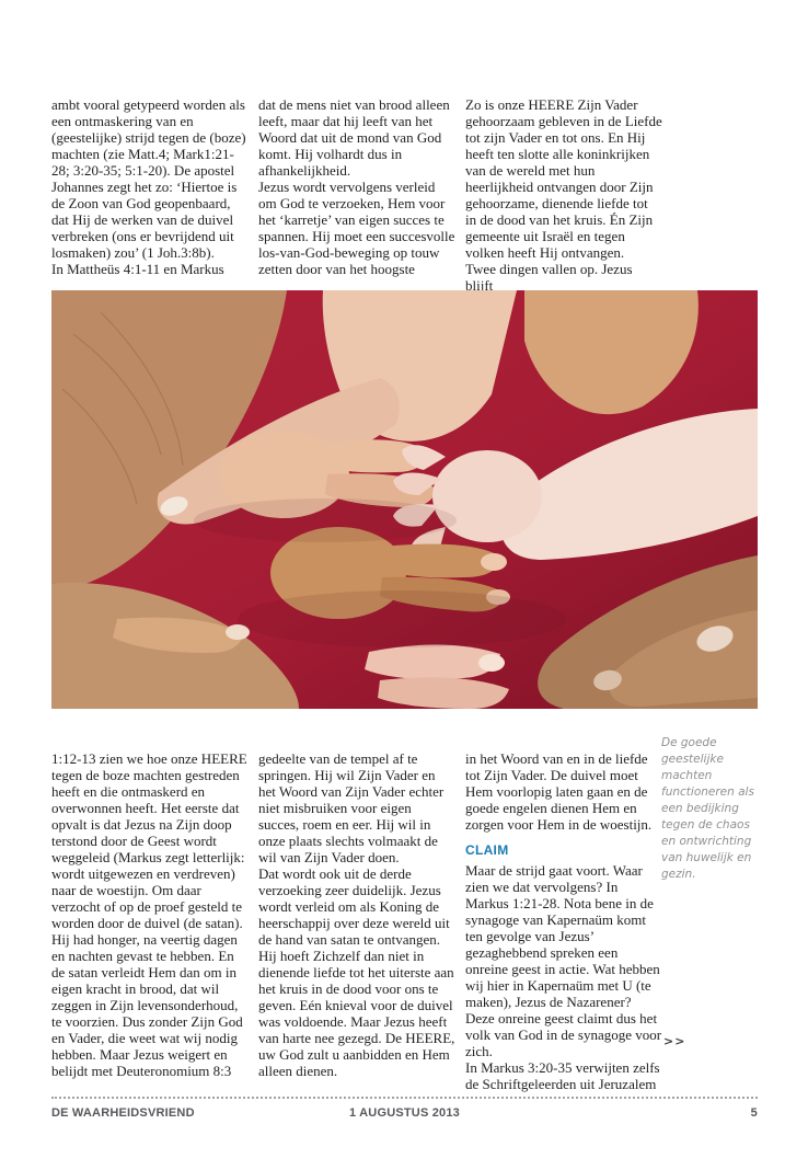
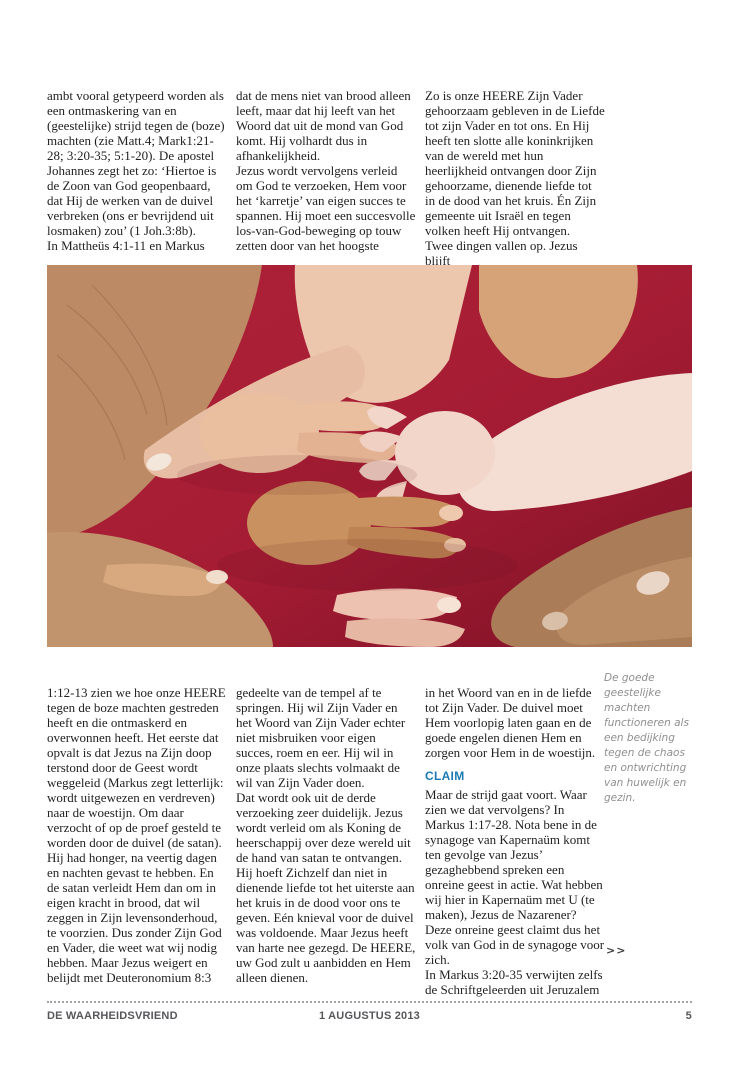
  ambt vooral getypeerd worden als een ontmaskering van en (geestelijke) strijd tegen de (boze) machten (zie Matt.4; Mark1:21-28; 3:20-35; 5:1-20). De apostel Johannes zegt het zo: ‘Hiertoe is de Zoon van God geopenbaard, dat Hij de werken van de duivel verbreken (ons er bevrijdend uit losmaken) zou’ (1 Joh.3:8b).
  In Mattheüs 4:1-11 en Markus
  dat de mens niet van brood alleen leeft, maar dat hij leeft van het Woord dat uit de mond van God komt. Hij volhardt dus in afhankelijkheid.
  Jezus wordt vervolgens verleid om God te verzoeken, Hem voor het ‘karretje’ van eigen succes te spannen. Hij moet een succesvolle los-van-God-beweging op touw zetten door van het hoogste
  Zo is onze HEERE Zijn Vader gehoorzaam gebleven in de Liefde tot zijn Vader en tot ons. En Hij heeft ten slotte alle koninkrijken van de wereld met hun heerlijkheid ontvangen door Zijn gehoorzame, dienende liefde tot in de dood van het kruis. Én Zijn gemeente uit Israël en tegen volken heeft Hij ontvangen.
  Twee dingen vallen op. Jezus blijft
  1:12-13 zien we hoe onze HEERE tegen de boze machten gestreden heeft en die ontmaskerd en overwonnen heeft. Het eerste dat opvalt is dat Jezus na Zijn doop terstond door de Geest wordt weggeleid (Markus zegt letterlijk: wordt uitgewezen en verdreven) naar de woestijn. Om daar verzocht of op de proef gesteld te worden door de duivel (de satan). Hij had honger, na veertig dagen en nachten gevast te hebben. En de satan verleidt Hem dan om in eigen kracht in brood, dat wil zeggen in Zijn levensonderhoud, te voorzien. Dus zonder Zijn God en Vader, die weet wat wij nodig hebben. Maar Jezus weigert en belijdt met Deuteronomium 8:3
  gedeelte van de tempel af te springen. Hij wil Zijn Vader en het Woord van Zijn Vader echter niet misbruiken voor eigen succes, roem en eer. Hij wil in onze plaats slechts volmaakt de wil van Zijn Vader doen.
  Dat wordt ook uit de derde verzoeking zeer duidelijk. Jezus wordt verleid om als Koning de heerschappij over deze wereld uit de hand van satan te ontvangen. Hij hoeft Zichzelf dan niet in dienende liefde tot het uiterste aan het kruis in de dood voor ons te geven. Eén knieval voor de duivel was voldoende. Maar Jezus heeft van harte nee gezegd. De HEERE, uw God zult u aanbidden en Hem alleen dienen.
  in het Woord van en in de liefde tot Zijn Vader. De duivel moet Hem voorlopig laten gaan en de goede engelen dienen Hem en zorgen voor Hem in de woestijn.
  CLAIM
- Maar de strijd gaat voort. Waar zien we dat vervolgens? In Markus 1:21-28. Nota bene in de synagoge van Kapernaüm komt ten gevolge van Jezus’ gezaghebbend spreken een onreine geest in actie. Wat hebben wij hier in Kapernaüm met U (te maken), Jezus de Nazarener? Deze onreine geest claimt dus het volk van God in de synagoge voor zich.
+ Maar de strijd gaat voort. Waar zien we dat vervolgens? In Markus 1:17-28. Nota bene in de synagoge van Kapernaüm komt ten gevolge van Jezus’ gezaghebbend spreken een onreine geest in actie. Wat hebben wij hier in Kapernaüm met U (te maken), Jezus de Nazarener? Deze onreine geest claimt dus het volk van God in de synagoge voor zich.
  In Markus 3:20-35 verwijten zelfs de Schriftgeleerden uit Jeruzalem
  De goede geestelijke machten functioneren als een bedijking tegen de chaos en ontwrichting van huwelijk en gezin.
  >>
  DE WAARHEIDSVRIEND
  1 AUGUSTUS 2013
  5
